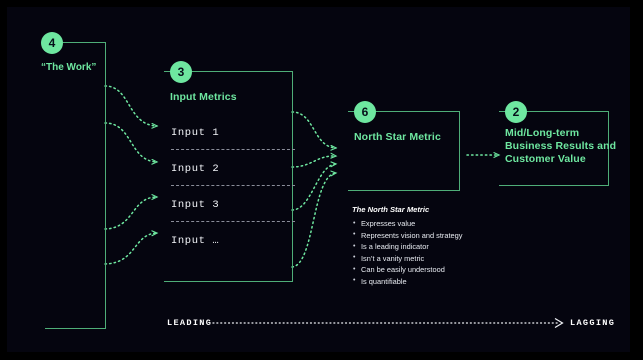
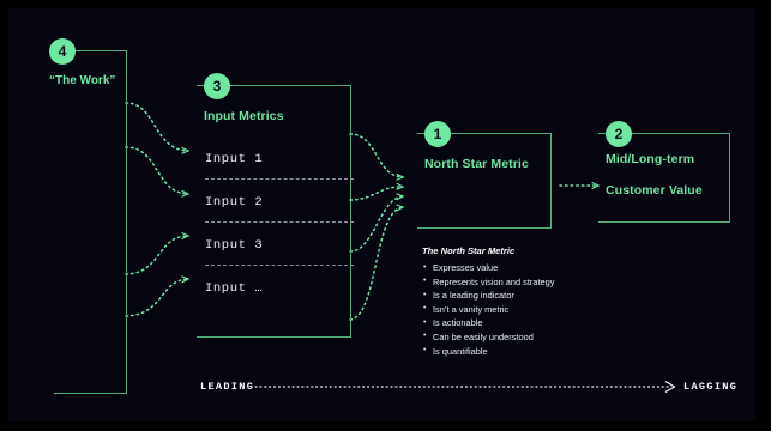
  4
  “The Work”
  3
  Input Metrics
  Input 1
  Input 2
  Input 3
  Input …
- 6
+ 1
  North Star Metric
  The North Star Metric
  Expresses value
  Represents vision and strategy
  Is a leading indicator
  Isn’t a vanity metric
+ Is actionable
  Can be easily understood
  Is quantifiable
  2
  Mid/Long-term
- Business Results and
  Customer Value
  LEADING
  LAGGING
